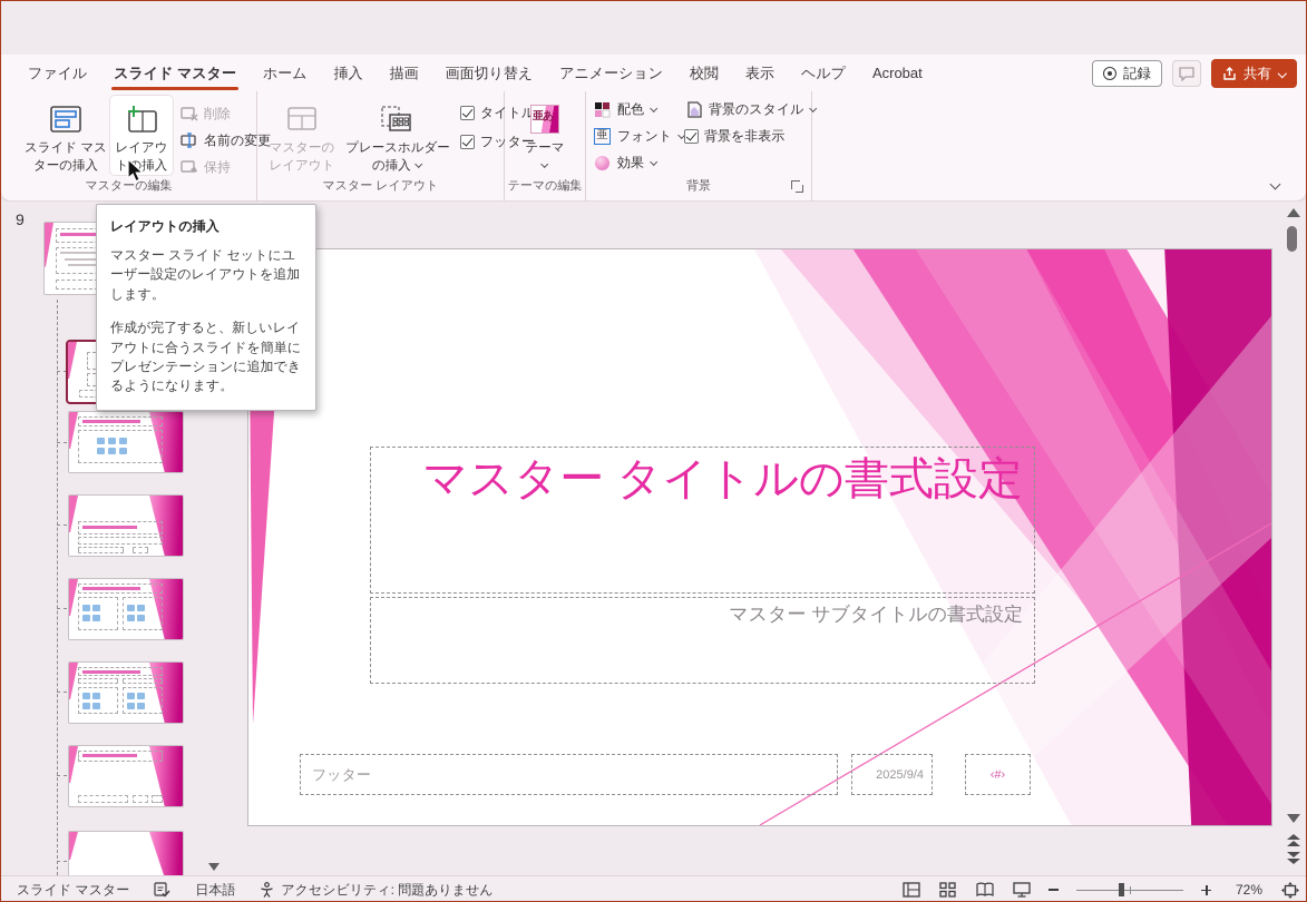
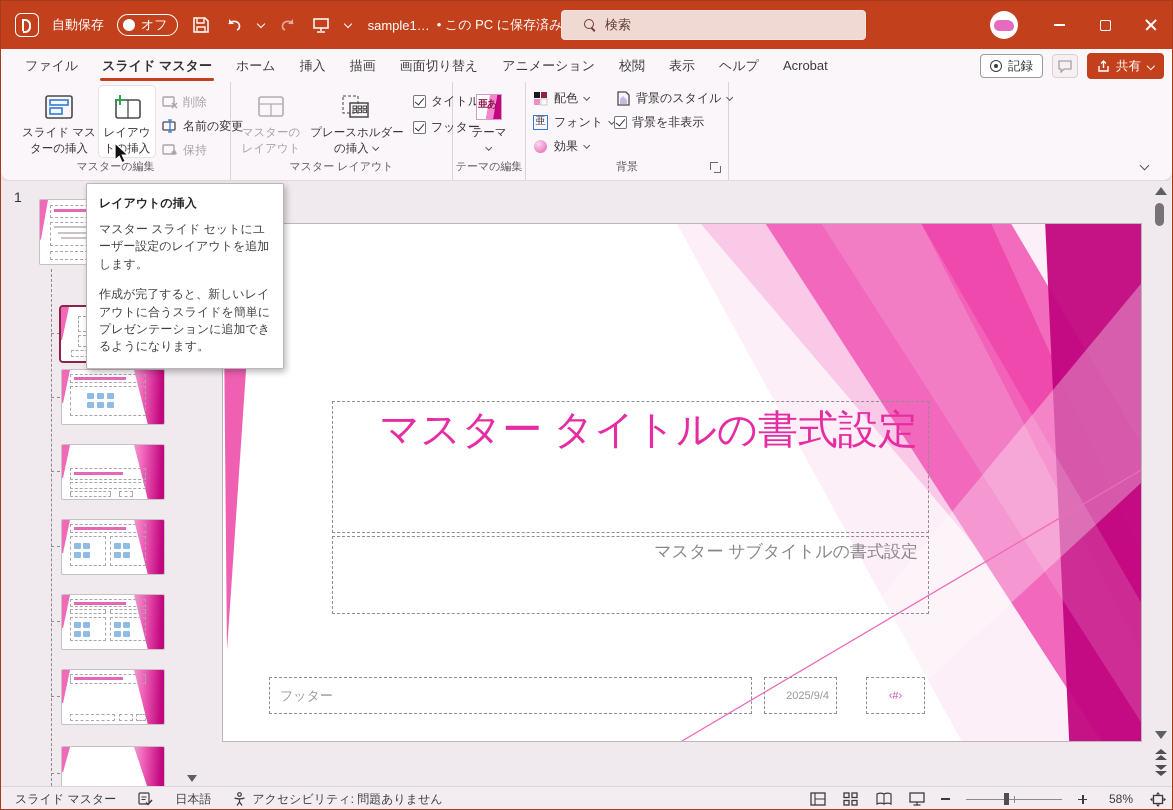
+ 自動保存
+ オフ
+ sample1…
+ • この PC に保存済み
+ 検索
  ファイル
  スライド マスター
  ホーム
  挿入
  描画
  画面切り替え
  アニメーション
  校閲
  表示
  ヘルプ
  Acrobat
  記録
  共有
  スライド マスターの挿入
  レイアウト挿入
  削除
  名前の変更
  保持
  マスターの編集
  マスターのレイアウト
  プレースホルダーの挿入
  タイトル
  フッター
  マスター レイアウト
  亜あ
  テーマ
  テーマの編集
  配色
  亜
  フォント
  効果
  背景のスタイル
  背景を非表示
  背景
- 9
+ 1
  マスター タイトルの書式設定
  マスター サブタイトルの書式設定
  フッター
  2025/9/4
  ‹#›
  レイアウトの挿入
  マスター スライド セットにユーザー設定のレイアウトを追加します。
  作成が完了すると、新しいレイアウトに合うスライドを簡単にプレゼンテーションに追加できるようになります。
  スライド マスター
  日本語
  アクセシビリティ: 問題ありません
- 72%
+ 58%
